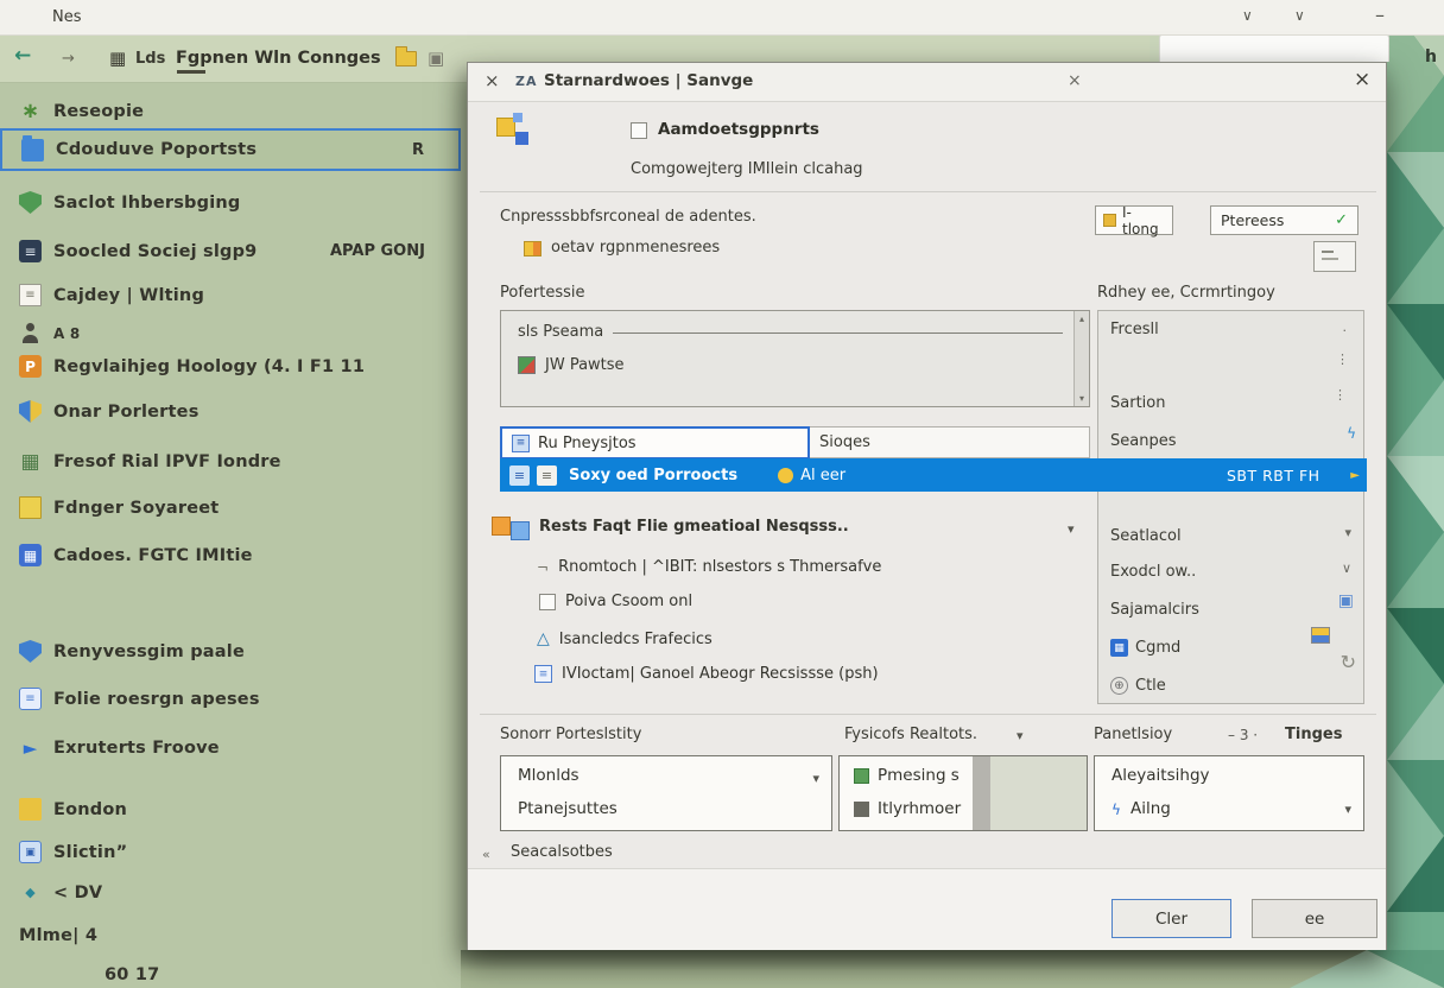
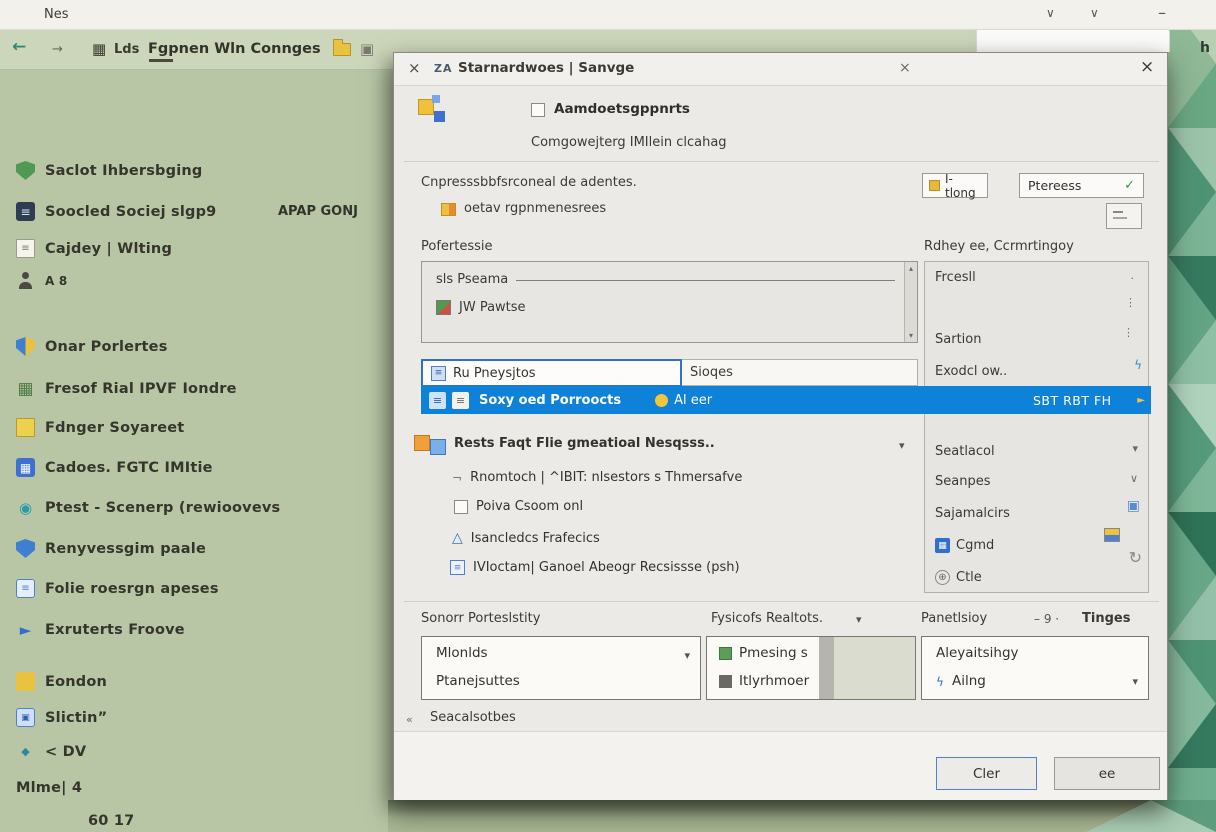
  Nes
  ∨
  ∨
  –
  h
  ←
  →
  ▦
  Lds
  Fgpnen Wln Connges
  ▣
- ∗
- Reseopie
- Cdouduve Poportsts
- R
  Saclot Ihbersbging
  ≡
  Soocled Sociej slgp9
  APAP GONJ
  ≡
  Cajdey | Wlting
  A 8
- P
- Regvlaihjeg Hoology (4. I F1 11
  Onar Porlertes
  ▦
  Fresof Rial IPVF Iondre
  Fdnger Soyareet
  ▦
  Cadoes. FGTC IMItie
+ ◉
+ Ptest - Scenerp (rewioovevs
  Renyvessgim paale
  ≡
  Folie roesrgn apeses
  ►
  Exruterts Froove
  Eondon
  ▣
  Slictin”
  ◆
  < DV
  Mlme| 4
  60 17
  ×
  ZA
  Starnardwoes | Sanvge
  ×
  ×
  Aamdoetsgppnrts
  Comgowejterg IMIlein clcahag
  Cnpresssbbfsrconeal de adentes.
  oetav rgpnmenesrees
  I-tlong
  Ptereess
  ✓
  Pofertessie
  Rdhey ee, Ccrmrtingoy
  sls Pseama
  JW Pawtse
  ▴
  ▾
  Frcesll
  Sartion
- Seanpes
+ Exodcl ow..
  Seatlacol
- Exodcl ow..
+ Seanpes
  Sajamalcirs
  ▦
  Cgmd
  ⊕
  Ctle
  ·
  ⋮
  ⋮
  ϟ
  ▾
  ∨
  ▣
  ↻
  ≡
  Ru Pneysjtos
  Sioqes
  ≡
  ≡
  Soxy oed Porroocts
  Al eer
  SBT RBT FH
  ►
  Rests Faqt Flie gmeatioal Nesqsss..
  ▾
  ¬
  Rnomtoch | ^IBIT: nlsestors s Thmersafve
  Poiva Csoom onl
  △
  Isancledcs Frafecics
  ≡
  IVIoctam| Ganoel Abeogr Recsissse (psh)
  Sonorr Porteslstity
  Fysicofs Realtots.
  ▾
  Panetlsioy
- – 3 ·
+ – 9 ·
  Tinges
  Mlonlds
  Ptanejsuttes
  ▾
  Pmesing s
  Itlyrhmoer
  Aleyaitsihgy
  ϟ
  Ailng
  ▾
  «
  Seacalsotbes
  Cler
  ee
